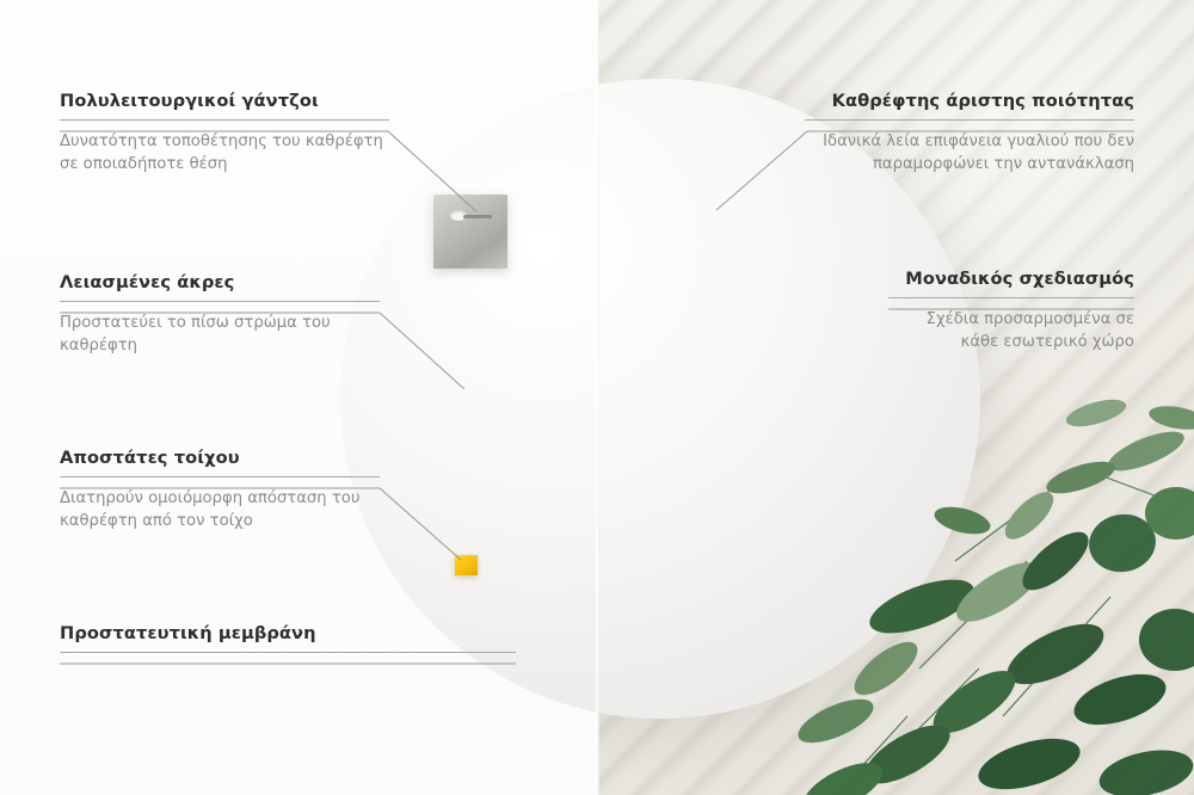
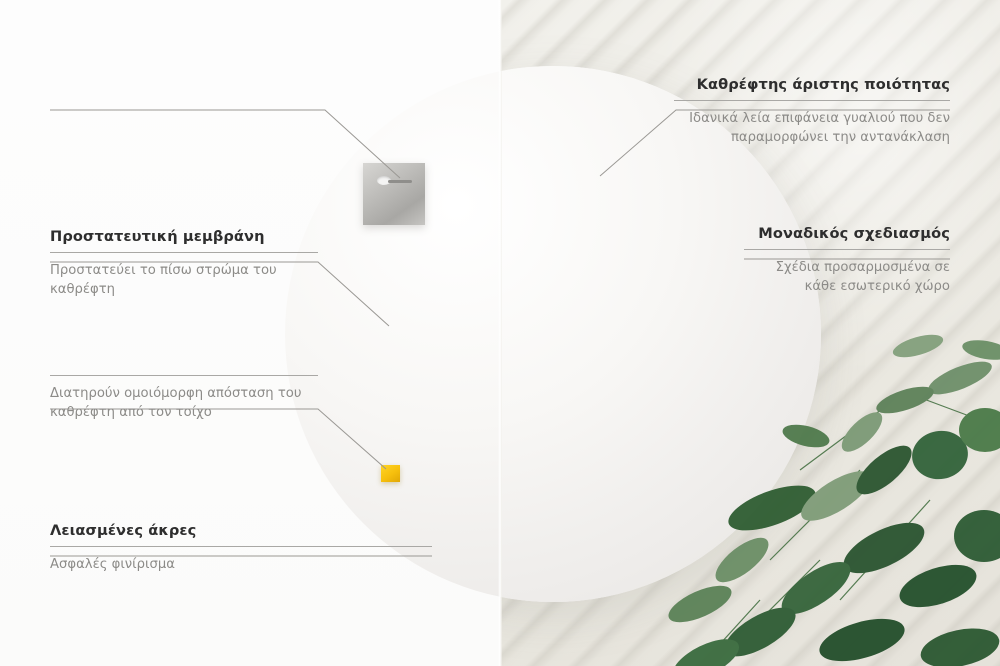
- Πολυλειτουργικοί γάντζοι
- Δυνατότητα τοποθέτησης του καθρέφτη σε οποιαδήποτε θέση
- Λειασμένες άκρες
+ Προστατευτική μεμβράνη
  Προστατεύει το πίσω στρώμα του καθρέφτη
- Αποστάτες τοίχου
  Διατηρούν ομοιόμορφη απόσταση του καθρέφτη από τον τοίχο
- Προστατευτική μεμβράνη
+ Λειασμένες άκρες
+ Ασφαλές φινίρισμα
  Καθρέφτης άριστης ποιότητας
  Ιδανικά λεία επιφάνεια γυαλιού που δεν παραμορφώνει την αντανάκλαση
  Μοναδικός σχεδιασμός
  Σχέδια προσαρμοσμένα σε κάθε εσωτερικό χώρο
